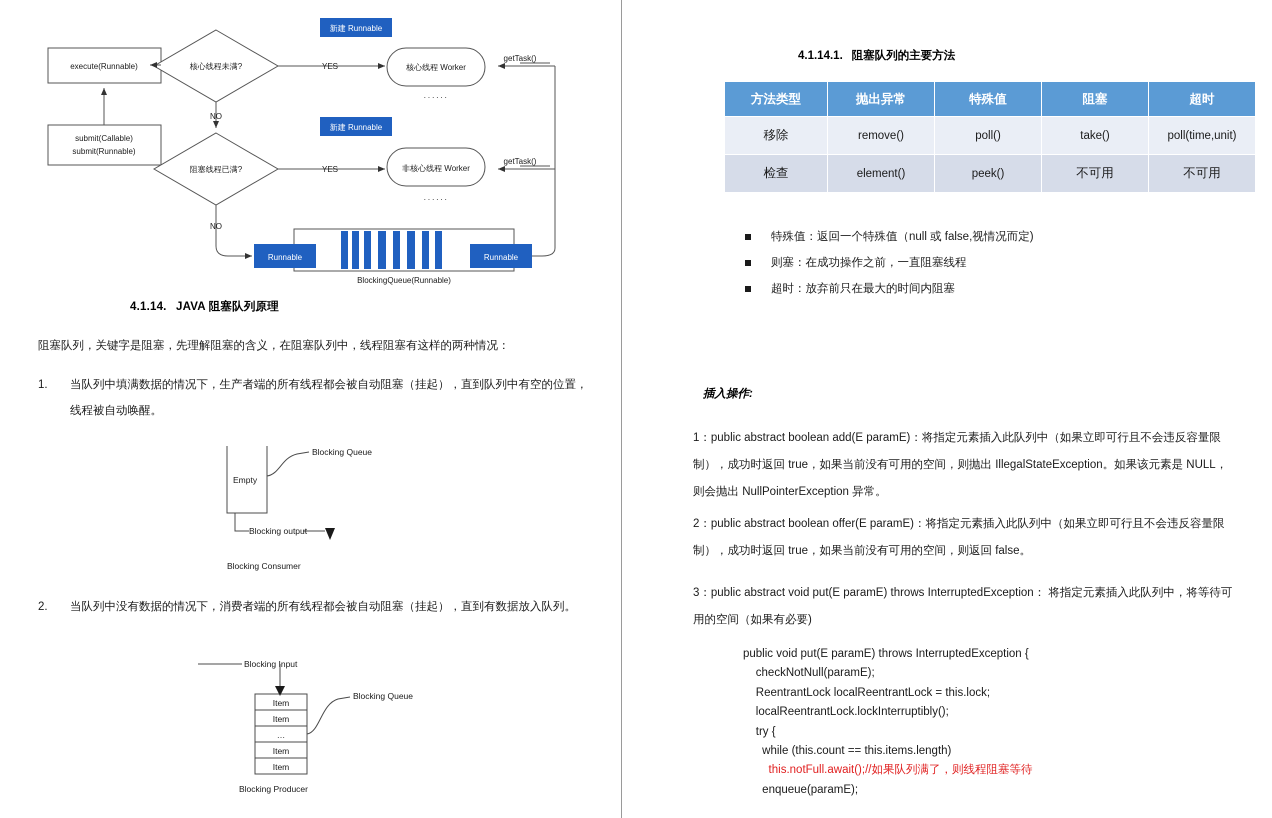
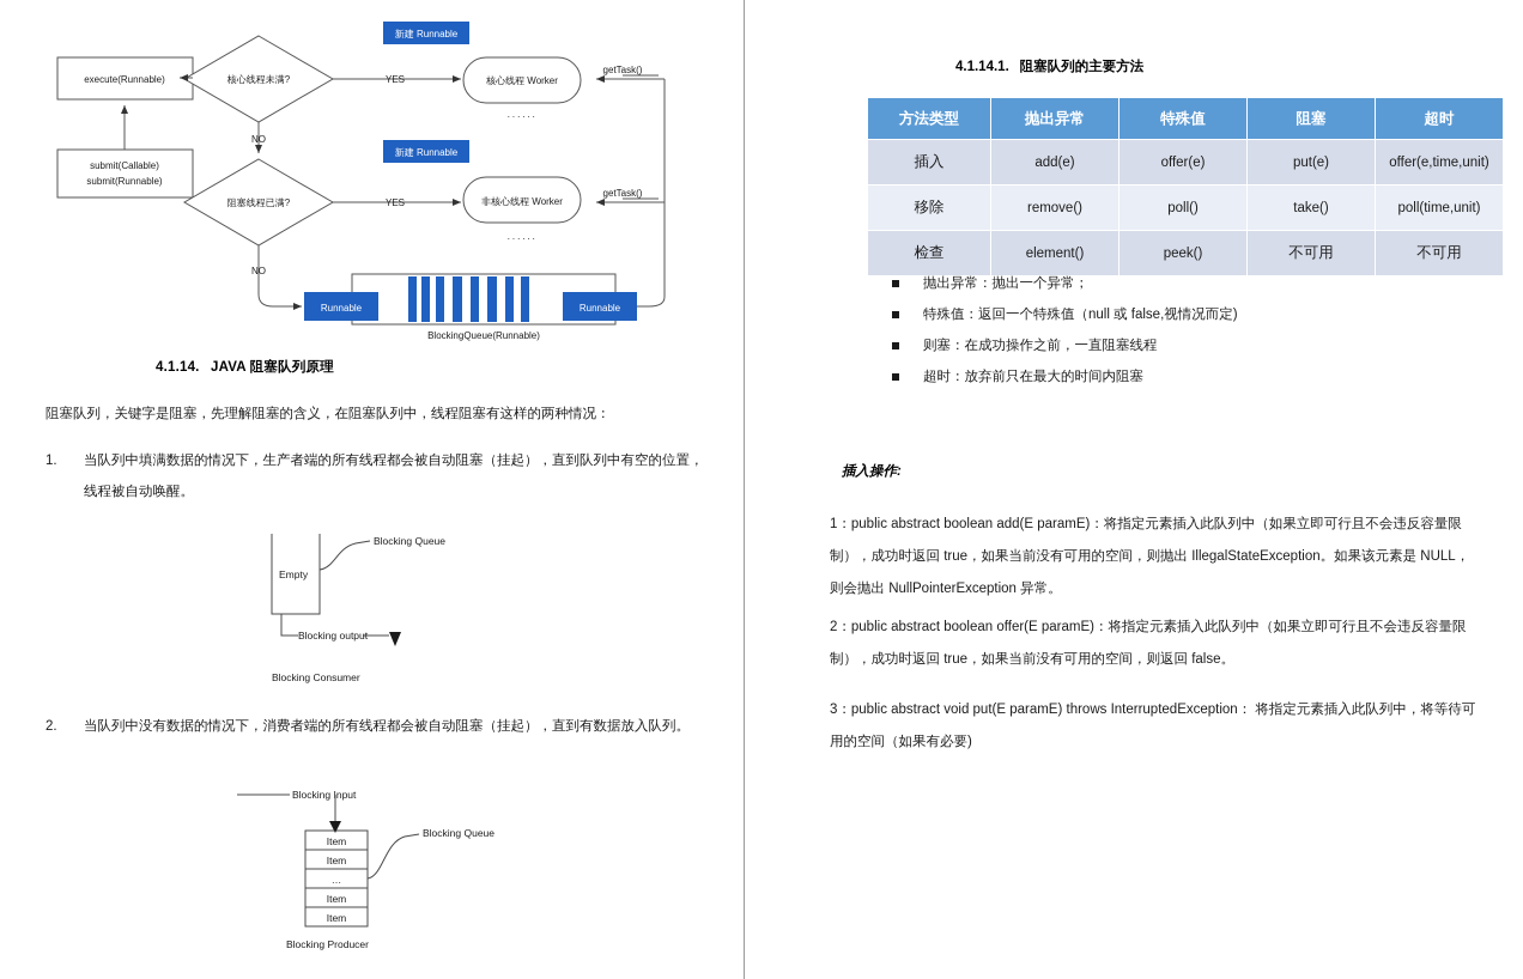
  execute(Runnable)
  submit(Callable)
  submit(Runnable)
  核心线程未满?
  阻塞线程已满?
  新建 Runnable
  新建 Runnable
  核心线程 Worker
  非核心线程 Worker
  ······
  ······
  YES
  YES
  NO
  NO
  getTask()
  getTask()
  Runnable
  Runnable
  BlockingQueue(Runnable)
  4.1.14. JAVA 阻塞队列原理
  阻塞队列，关键字是阻塞，先理解阻塞的含义，在阻塞队列中，线程阻塞有这样的两种情况：
  1.
  当队列中填满数据的情况下，生产者端的所有线程都会被自动阻塞（挂起），直到队列中有空的位置，线程被自动唤醒。
  Empty
  Blocking Queue
  Blocking output
  Blocking Consumer
  2.
  当队列中没有数据的情况下，消费者端的所有线程都会被自动阻塞（挂起），直到有数据放入队列。
  Blocking Input
  Blocking Queue
  Item
  Item
  …
  Item
  Item
  Blocking Producer
  4.1.14.1. 阻塞队列的主要方法
  方法类型	抛出异常	特殊值	阻塞	超时
+ 插入	add(e)	offer(e)	put(e)	offer(e,time,unit)
  移除	remove()	poll()	take()	poll(time,unit)
  检查	element()	peek()	不可用	不可用
+ 抛出异常：抛出一个异常；
  特殊值：返回一个特殊值（null 或 false,视情况而定)
  则塞：在成功操作之前，一直阻塞线程
  超时：放弃前只在最大的时间内阻塞
  插入操作:
  1：public abstract boolean add(E paramE)：将指定元素插入此队列中（如果立即可行且不会违反容量限制），成功时返回 true，如果当前没有可用的空间，则抛出 IllegalStateException。如果该元素是 NULL，则会抛出 NullPointerException 异常。
  2：public abstract boolean offer(E paramE)：将指定元素插入此队列中（如果立即可行且不会违反容量限制），成功时返回 true，如果当前没有可用的空间，则返回 false。
  3：public abstract void put(E paramE) throws InterruptedException： 将指定元素插入此队列中，将等待可用的空间（如果有必要)
- public void put(E paramE) throws InterruptedException { checkNotNull(paramE); ReentrantLock localReentrantLock = this.lock; localReentrantLock.lockInterruptibly(); try { while (this.count == this.items.length) this.notFull.await();//如果队列满了，则线程阻塞等待 enqueue(paramE);
